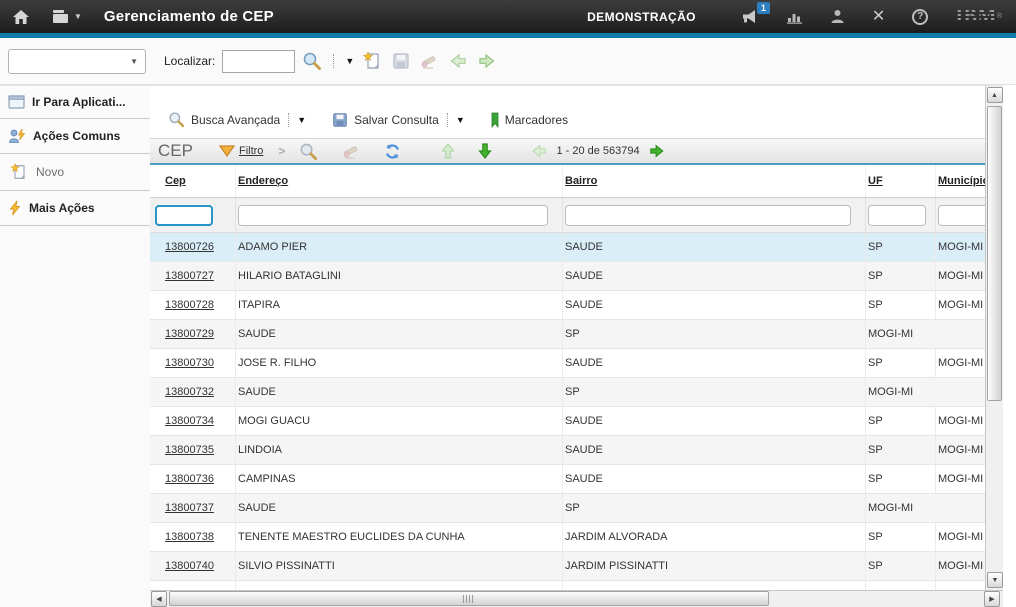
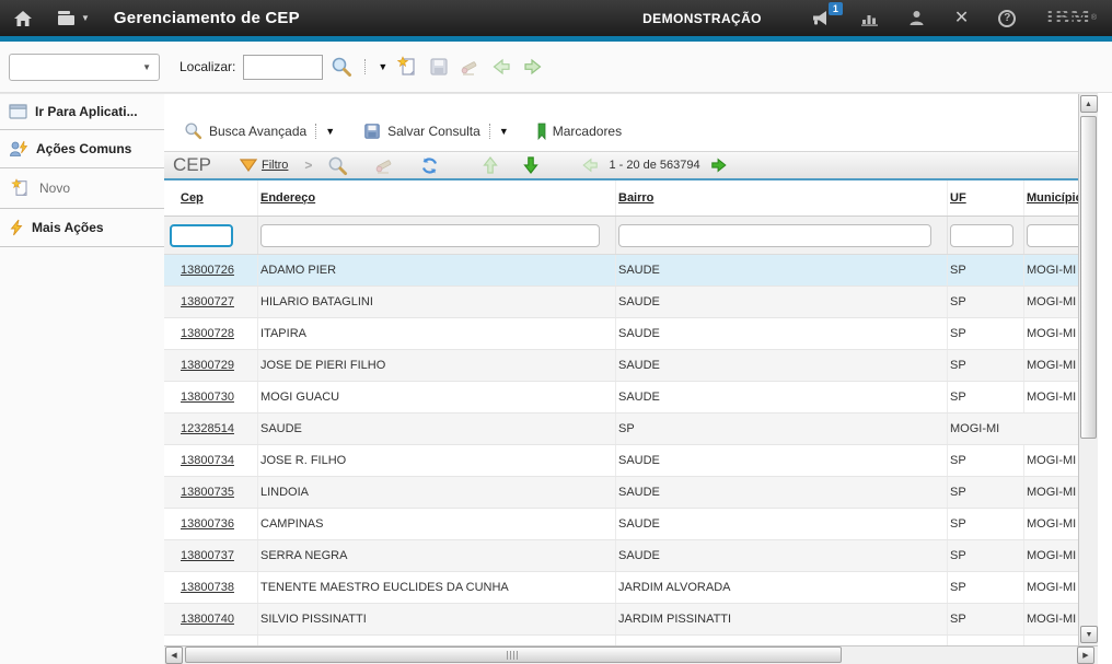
  ▼
  Gerenciamento de CEP
  DEMONSTRAÇÃO
  1
  ✕
  ?
  IBM
  ▼
  Localizar:
  ▼
  Ir Para Aplicati...
  Ações Comuns
  Novo
  Mais Ações
  Busca Avançada
  ▼
  Salvar Consulta
  ▼
  Marcadores
  CEP
  Filtro
  >
  1 - 20 de 563794
  Cep
  Endereço
  Bairro
  UF
  Municípi
  13800726
  ADAMO PIER
  SAUDE
  SP
  MOGI-MI
  13800727
  HILARIO BATAGLINI
  SAUDE
  SP
  MOGI-MI
  13800728
  ITAPIRA
  SAUDE
  SP
  MOGI-MI
  13800729
+ JOSE DE PIERI FILHO
  SAUDE
  SP
  MOGI-MI
  13800730
- JOSE R. FILHO
+ MOGI GUACU
  SAUDE
  SP
  MOGI-MI
- 13800732
+ 12328514
  SAUDE
  SP
  MOGI-MI
  13800734
- MOGI GUACU
+ JOSE R. FILHO
  SAUDE
  SP
  MOGI-MI
  13800735
  LINDOIA
  SAUDE
  SP
  MOGI-MI
  13800736
  CAMPINAS
  SAUDE
  SP
  MOGI-MI
  13800737
+ SERRA NEGRA
  SAUDE
  SP
  MOGI-MI
  13800738
  TENENTE MAESTRO EUCLIDES DA CUNHA
  JARDIM ALVORADA
  SP
  MOGI-MI
  13800740
  SILVIO PISSINATTI
  JARDIM PISSINATTI
  SP
  MOGI-MI
